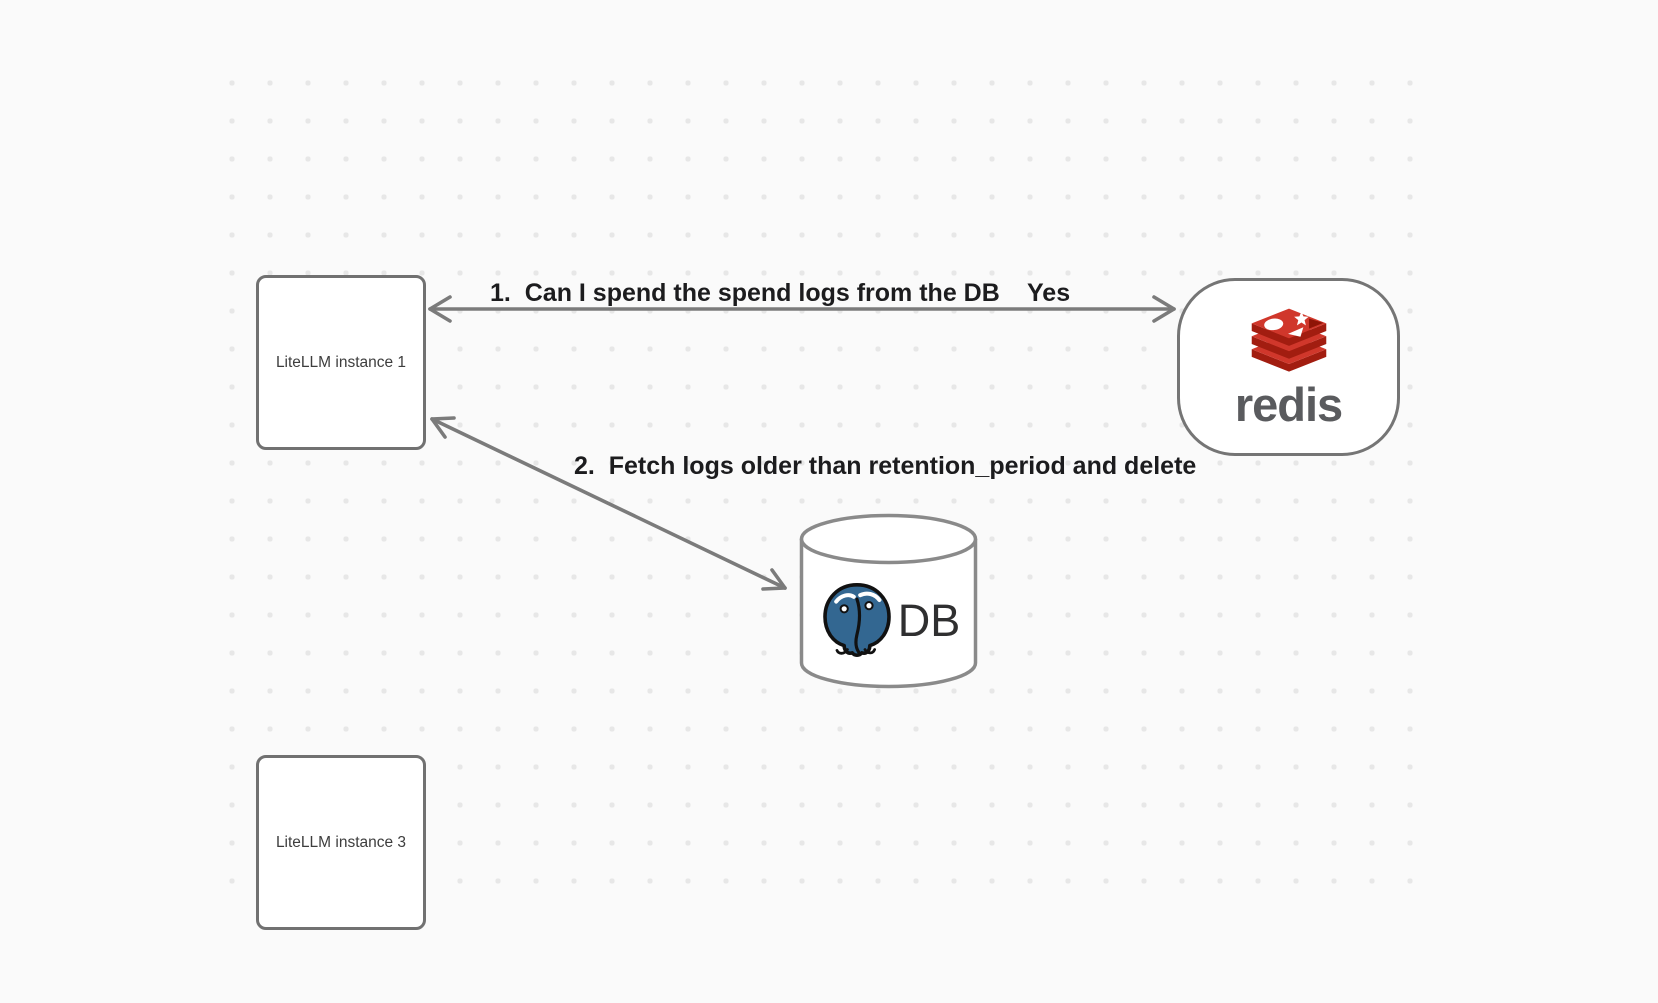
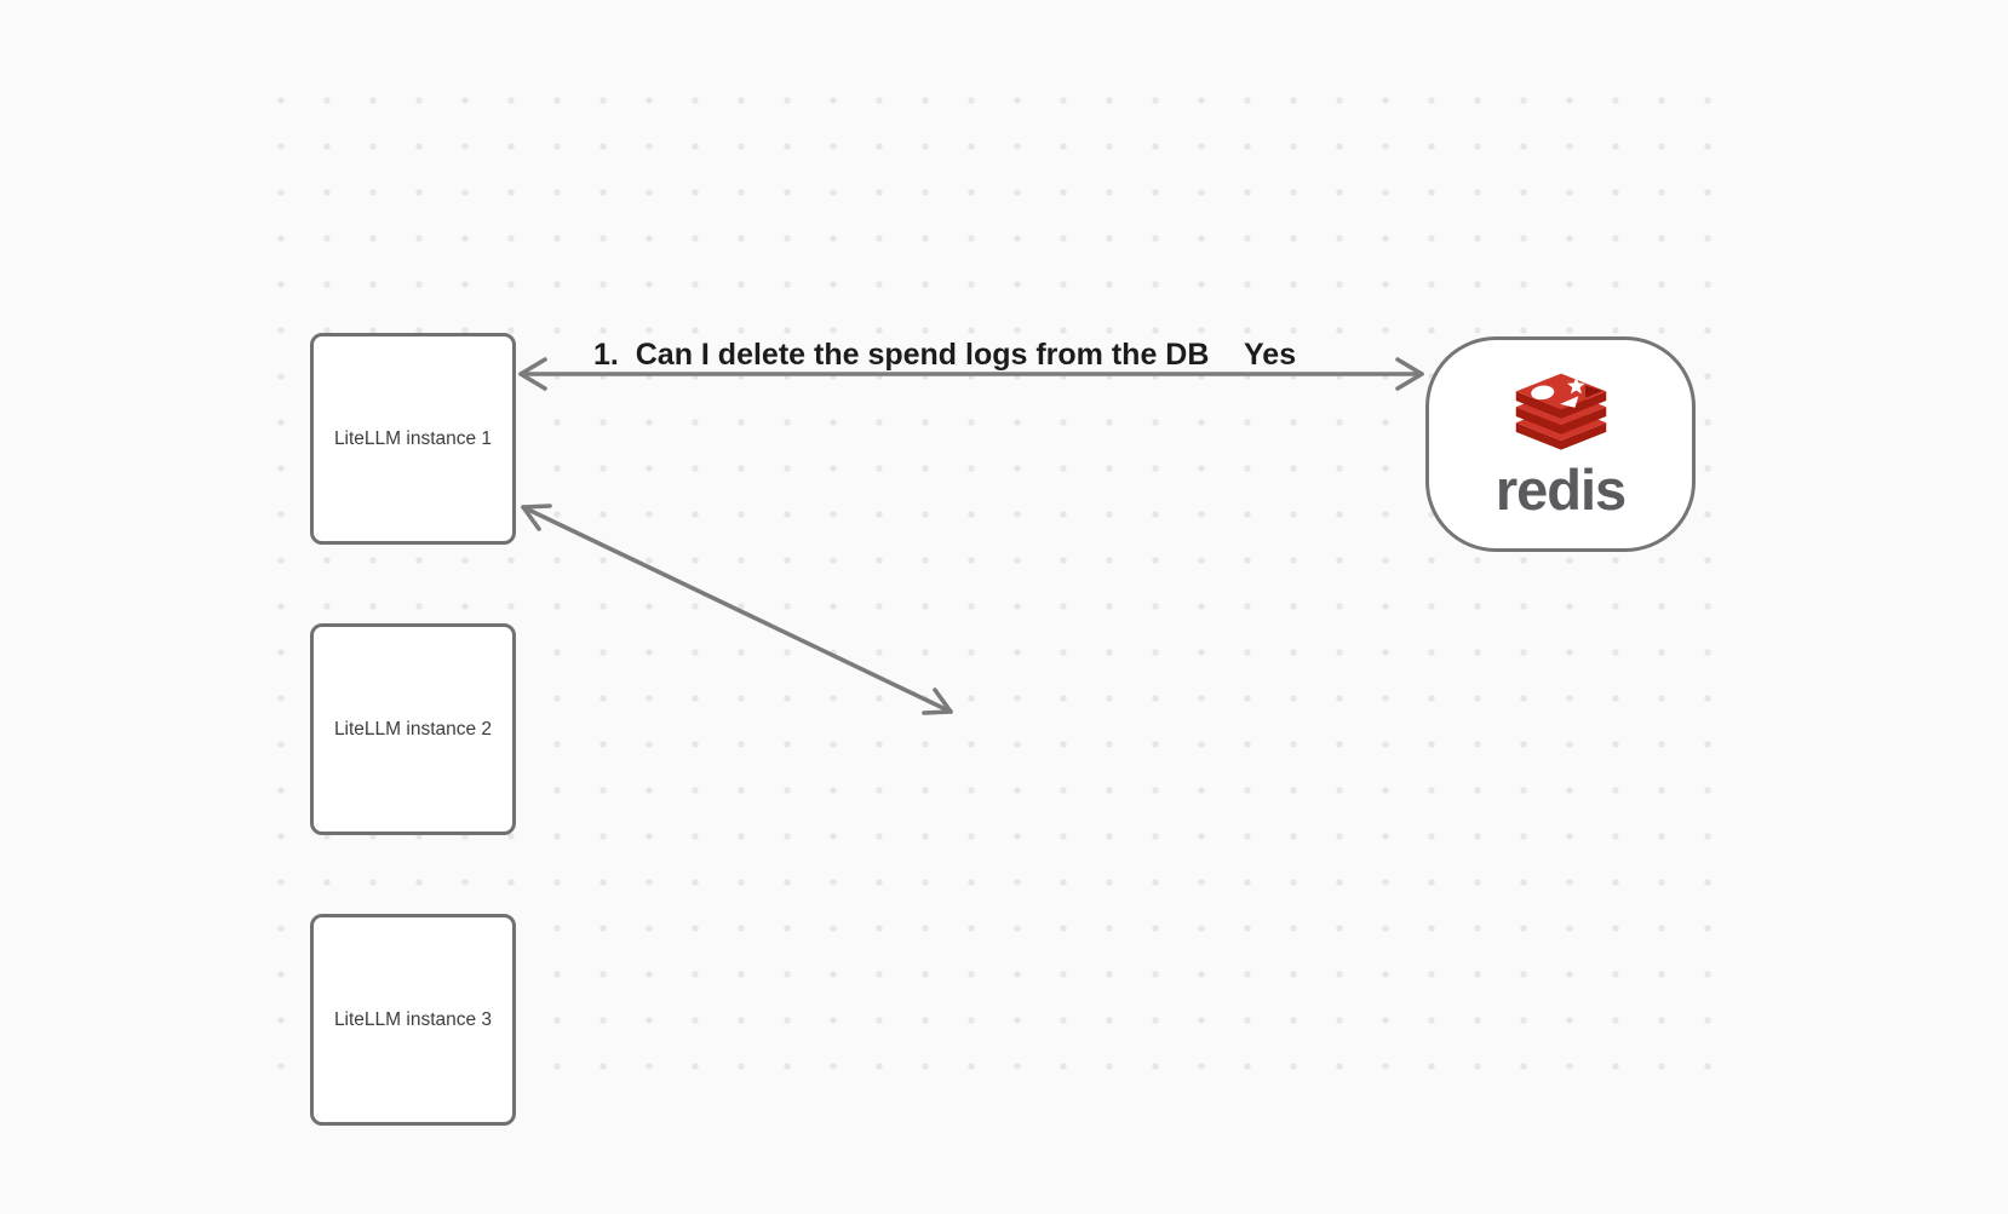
  LiteLLM instance 1
+ LiteLLM instance 2
  LiteLLM instance 3
  redis
- DB
- 1. Can I spend the spend logs from the DB
+ 1. Can I delete the spend logs from the DB
  Yes
- 2. Fetch logs older than retention_period and delete
